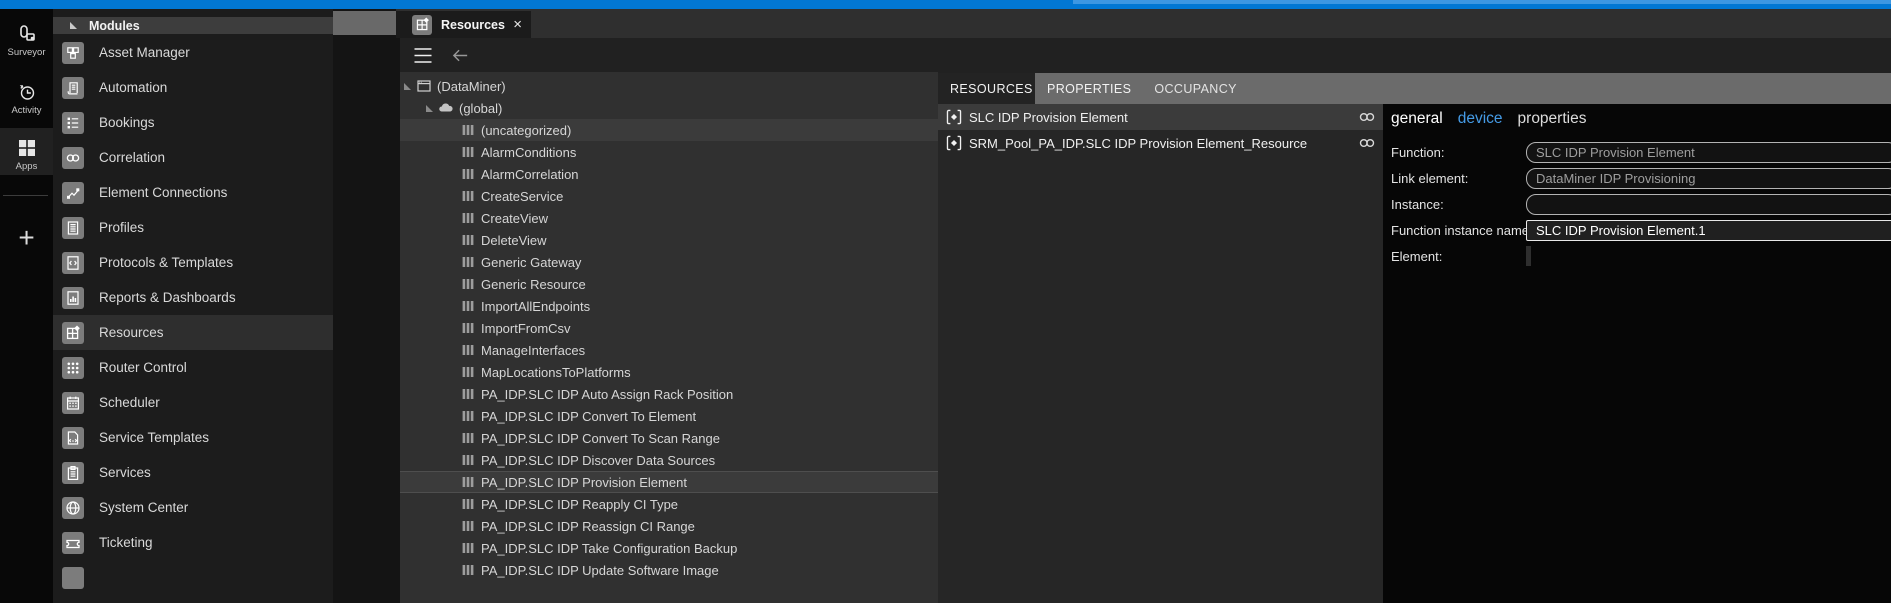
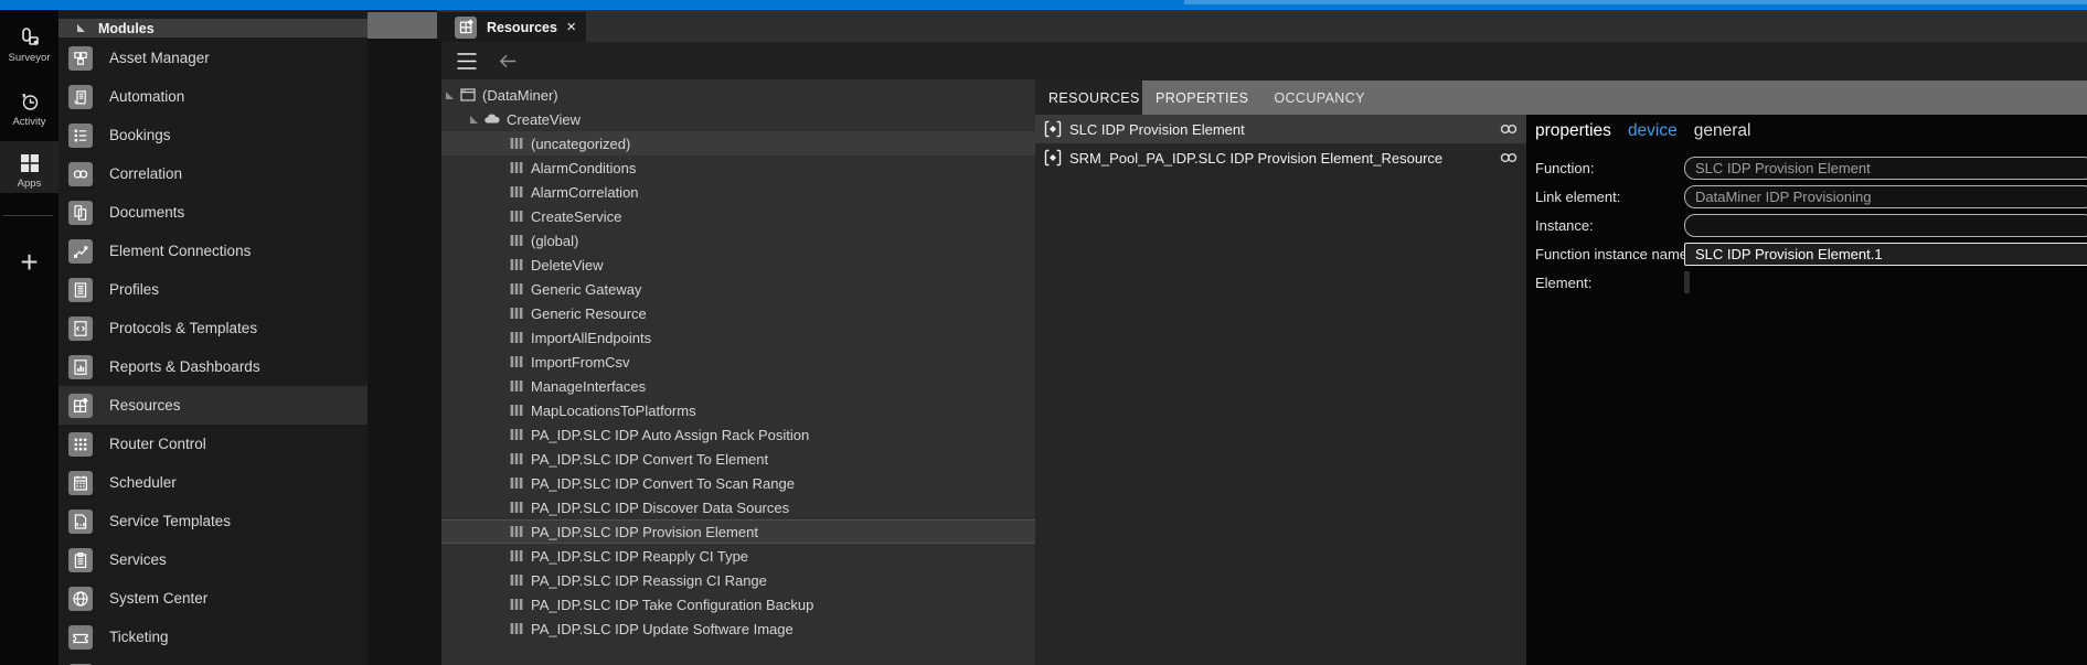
  Surveyor
  Activity
  Apps
  +
  Modules
  Asset Manager
  Automation
  Bookings
  Correlation
+ Documents
  Element Connections
  Profiles
  Protocols & Templates
  Reports & Dashboards
  Resources
  Router Control
  Scheduler
  Service Templates
  Services
  System Center
  Ticketing
  Resources
  ×
  (DataMiner)
- (global)
+ CreateView
  (uncategorized)
  AlarmConditions
  AlarmCorrelation
  CreateService
- CreateView
+ (global)
  DeleteView
  Generic Gateway
  Generic Resource
  ImportAllEndpoints
  ImportFromCsv
  ManageInterfaces
  MapLocationsToPlatforms
  PA_IDP.SLC IDP Auto Assign Rack Position
  PA_IDP.SLC IDP Convert To Element
  PA_IDP.SLC IDP Convert To Scan Range
  PA_IDP.SLC IDP Discover Data Sources
  PA_IDP.SLC IDP Provision Element
  PA_IDP.SLC IDP Reapply CI Type
  PA_IDP.SLC IDP Reassign CI Range
  PA_IDP.SLC IDP Take Configuration Backup
  PA_IDP.SLC IDP Update Software Image
  RESOURCES
  PROPERTIES
  OCCUPANCY
  SLC IDP Provision Element
  SRM_Pool_PA_IDP.SLC IDP Provision Element_Resource
- general
+ properties
  device
- properties
+ general
  Function:
  SLC IDP Provision Element
  Link element:
  DataMiner IDP Provisioning
  Instance:
  Function instance nam
  SLC IDP Provision Element.1
  Element:
